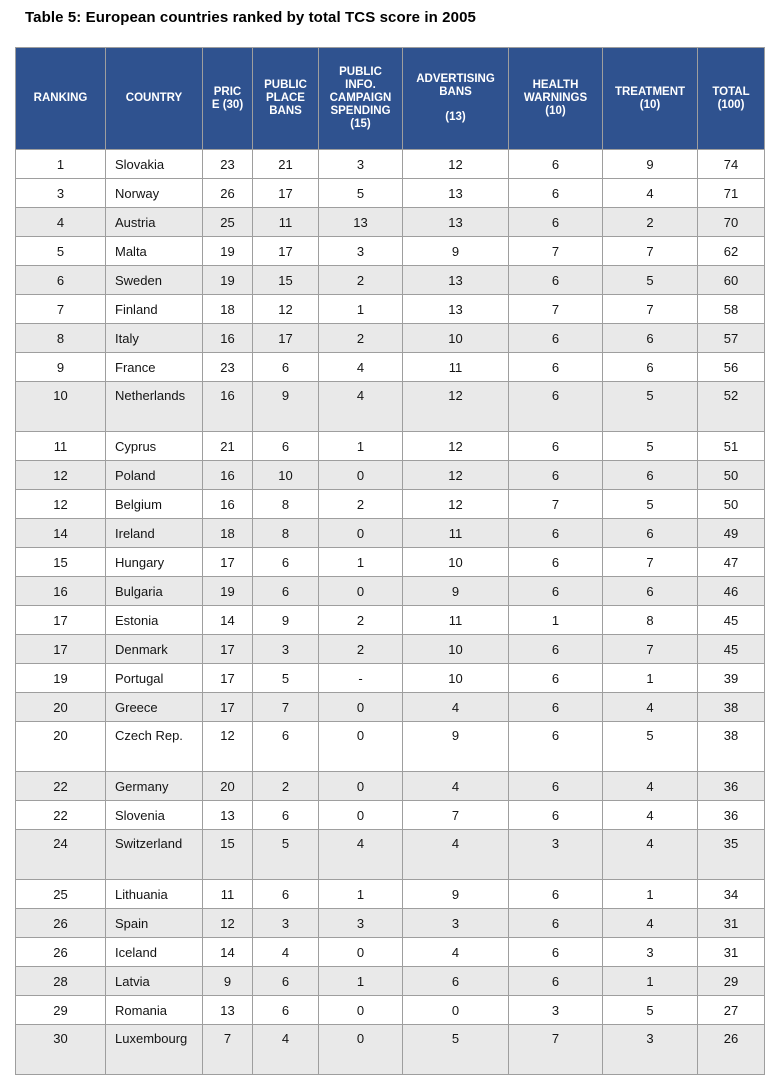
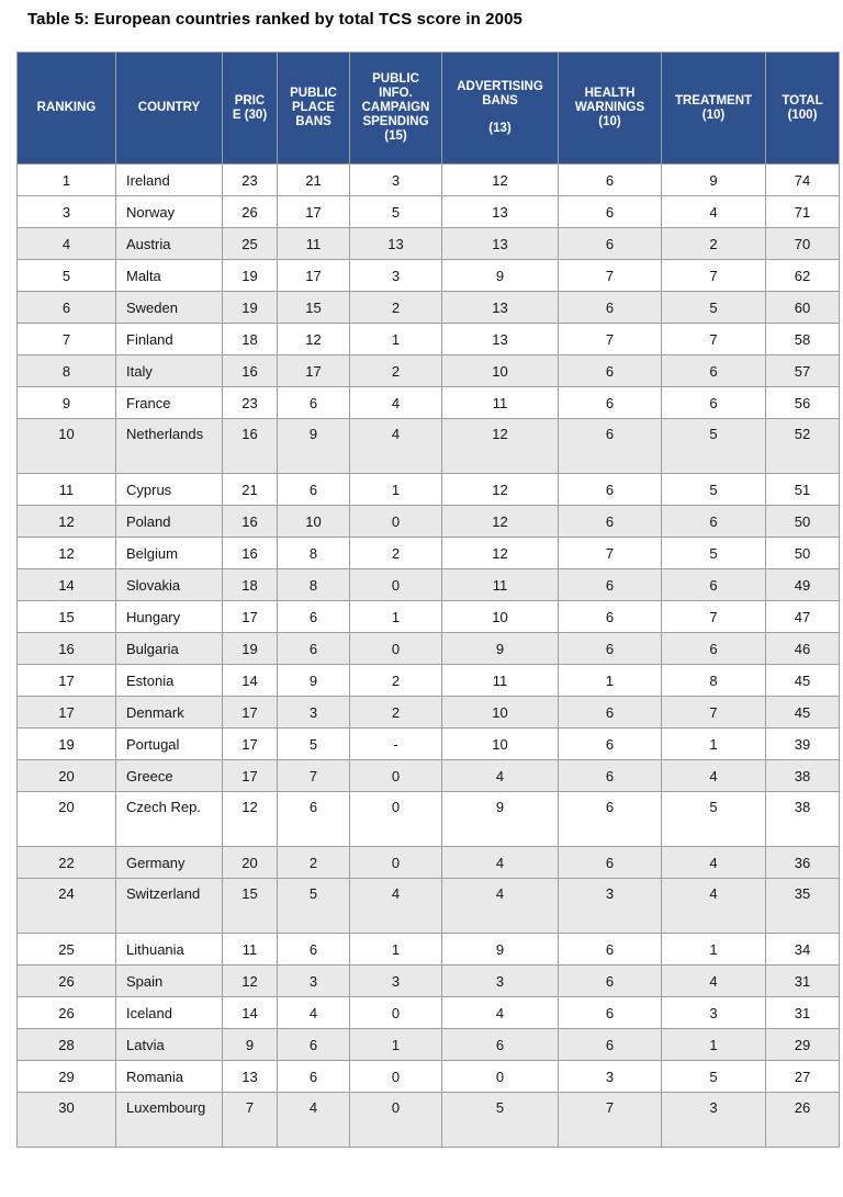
  Table 5: European countries ranked by total TCS score in 2005
  RANKING	COUNTRY	PRICE (30)	PUBLICPLACEBANS	PUBLICINFO.CAMPAIGNSPENDING(15)	ADVERTISINGBANS(13)	HEALTHWARNINGS(10)	TREATMENT(10)	TOTAL(100)
- 1	Slovakia	23	21	3	12	6	9	74
+ 1	Ireland	23	21	3	12	6	9	74
  3	Norway	26	17	5	13	6	4	71
  4	Austria	25	11	13	13	6	2	70
  5	Malta	19	17	3	9	7	7	62
  6	Sweden	19	15	2	13	6	5	60
  7	Finland	18	12	1	13	7	7	58
  8	Italy	16	17	2	10	6	6	57
  9	France	23	6	4	11	6	6	56
  10	Netherlands	16	9	4	12	6	5	52
  11	Cyprus	21	6	1	12	6	5	51
  12	Poland	16	10	0	12	6	6	50
  12	Belgium	16	8	2	12	7	5	50
- 14	Ireland	18	8	0	11	6	6	49
+ 14	Slovakia	18	8	0	11	6	6	49
  15	Hungary	17	6	1	10	6	7	47
  16	Bulgaria	19	6	0	9	6	6	46
  17	Estonia	14	9	2	11	1	8	45
  17	Denmark	17	3	2	10	6	7	45
  19	Portugal	17	5	-	10	6	1	39
  20	Greece	17	7	0	4	6	4	38
  20	Czech Rep.	12	6	0	9	6	5	38
  22	Germany	20	2	0	4	6	4	36
- 22	Slovenia	13	6	0	7	6	4	36
  24	Switzerland	15	5	4	4	3	4	35
  25	Lithuania	11	6	1	9	6	1	34
  26	Spain	12	3	3	3	6	4	31
  26	Iceland	14	4	0	4	6	3	31
  28	Latvia	9	6	1	6	6	1	29
  29	Romania	13	6	0	0	3	5	27
  30	Luxembourg	7	4	0	5	7	3	26
